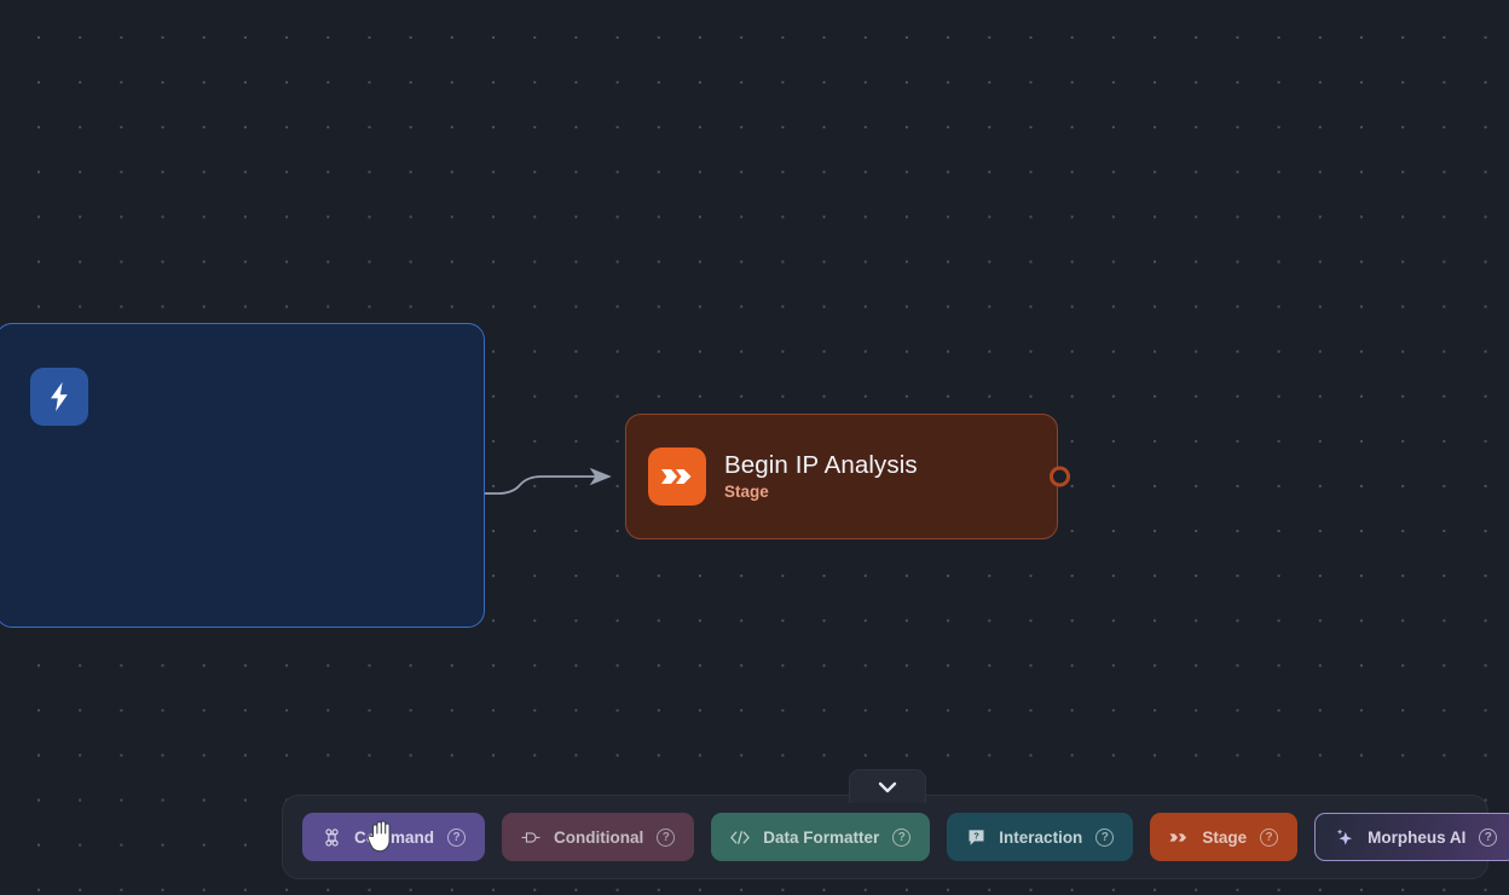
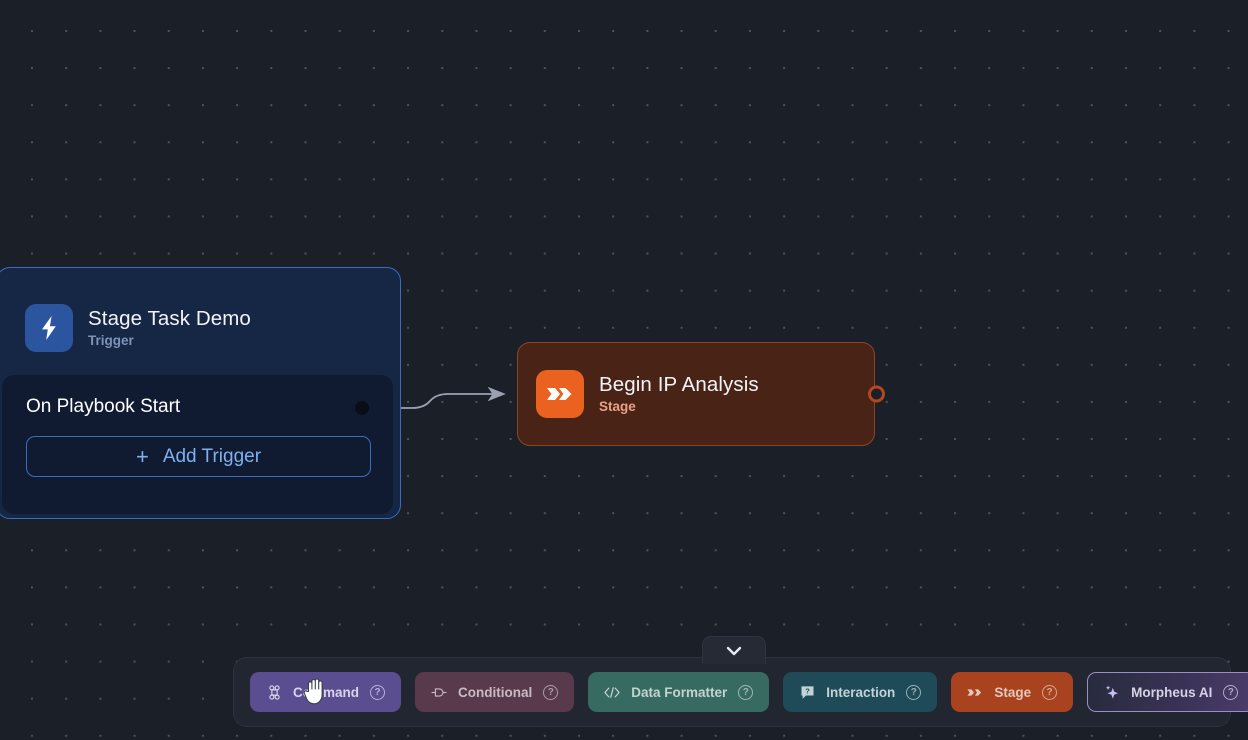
+ Stage Task Demo
+ Trigger
+ On Playbook Start
+ +
+ Add Trigger
  Begin IP Analysis
  Stage
  Cmand
  ?
  Conditional
  ?
  Data Formatter
  ?
  ?
  Interaction
  ?
  Stage
  ?
  Morpheus AI
  ?
